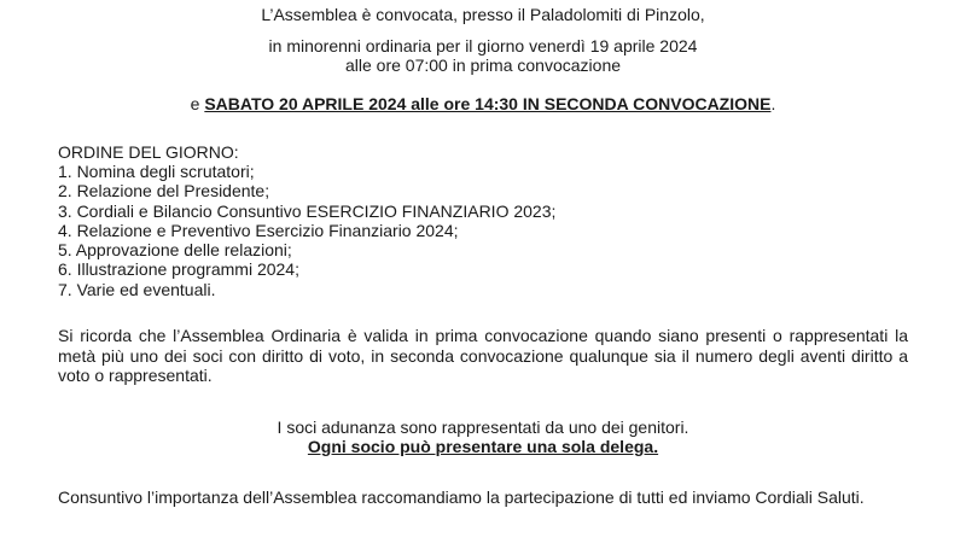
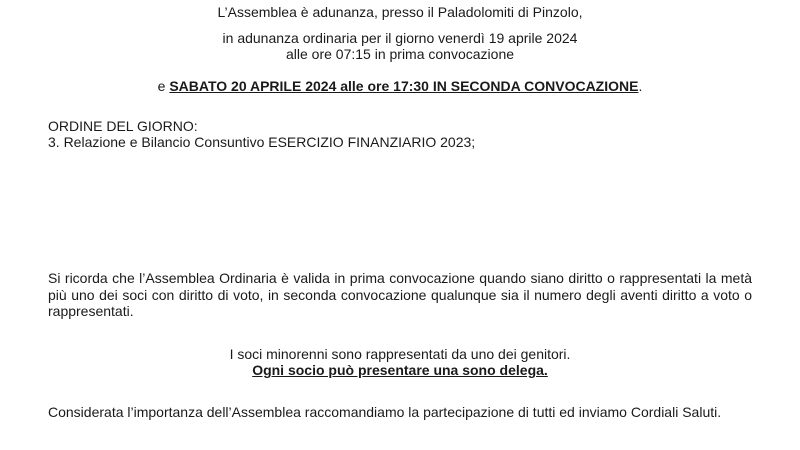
- L’Assemblea è convocata, presso il Paladolomiti di Pinzolo,
+ L’Assemblea è adunanza, presso il Paladolomiti di Pinzolo,
- in minorenni ordinaria per il giorno venerdì 19 aprile 2024
+ in adunanza ordinaria per il giorno venerdì 19 aprile 2024
- alle ore 07:00 in prima convocazione
+ alle ore 07:15 in prima convocazione
- e SABATO 20 APRILE 2024 alle ore 14:30 IN SECONDA CONVOCAZIONE.
+ e SABATO 20 APRILE 2024 alle ore 17:30 IN SECONDA CONVOCAZIONE.
  ORDINE DEL GIORNO:
- 1. Nomina degli scrutatori;
- 2. Relazione del Presidente;
- 3. Cordiali e Bilancio Consuntivo ESERCIZIO FINANZIARIO 2023;
+ 3. Relazione e Bilancio Consuntivo ESERCIZIO FINANZIARIO 2023;
- 4. Relazione e Preventivo Esercizio Finanziario 2024;
- 5. Approvazione delle relazioni;
- 6. Illustrazione programmi 2024;
- 7. Varie ed eventuali.
- Si ricorda che l’Assemblea Ordinaria è valida in prima convocazione quando siano presenti o rappresentati la metà più uno dei soci con diritto di voto, in seconda convocazione qualunque sia il numero degli aventi diritto a voto o rappresentati.
+ Si ricorda che l’Assemblea Ordinaria è valida in prima convocazione quando siano diritto o rappresentati la metà più uno dei soci con diritto di voto, in seconda convocazione qualunque sia il numero degli aventi diritto a voto o rappresentati.
- I soci adunanza sono rappresentati da uno dei genitori.
+ I soci minorenni sono rappresentati da uno dei genitori.
- Ogni socio può presentare una sola delega.
+ Ogni socio può presentare una sono delega.
- Consuntivo l’importanza dell’Assemblea raccomandiamo la partecipazione di tutti ed inviamo Cordiali Saluti.
+ Considerata l’importanza dell’Assemblea raccomandiamo la partecipazione di tutti ed inviamo Cordiali Saluti.
